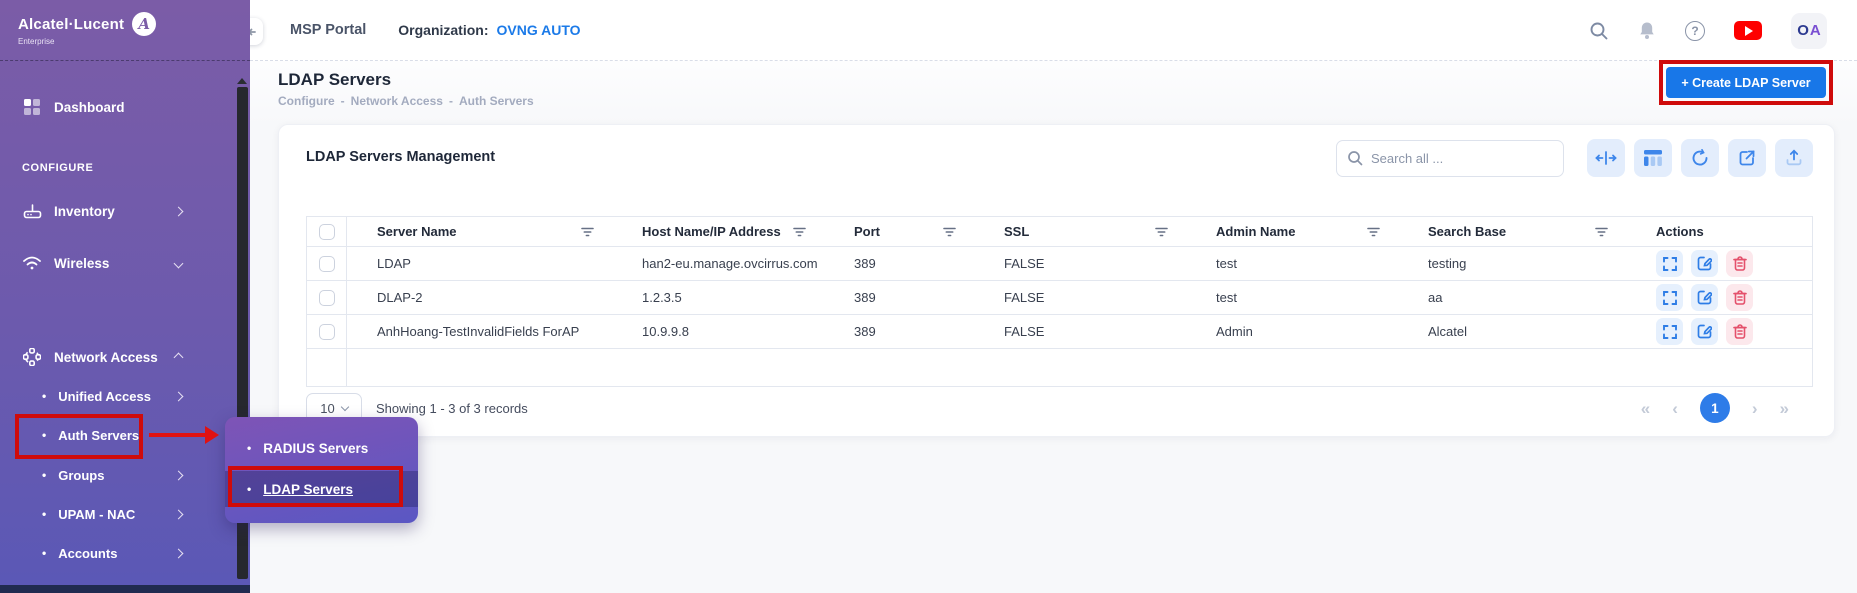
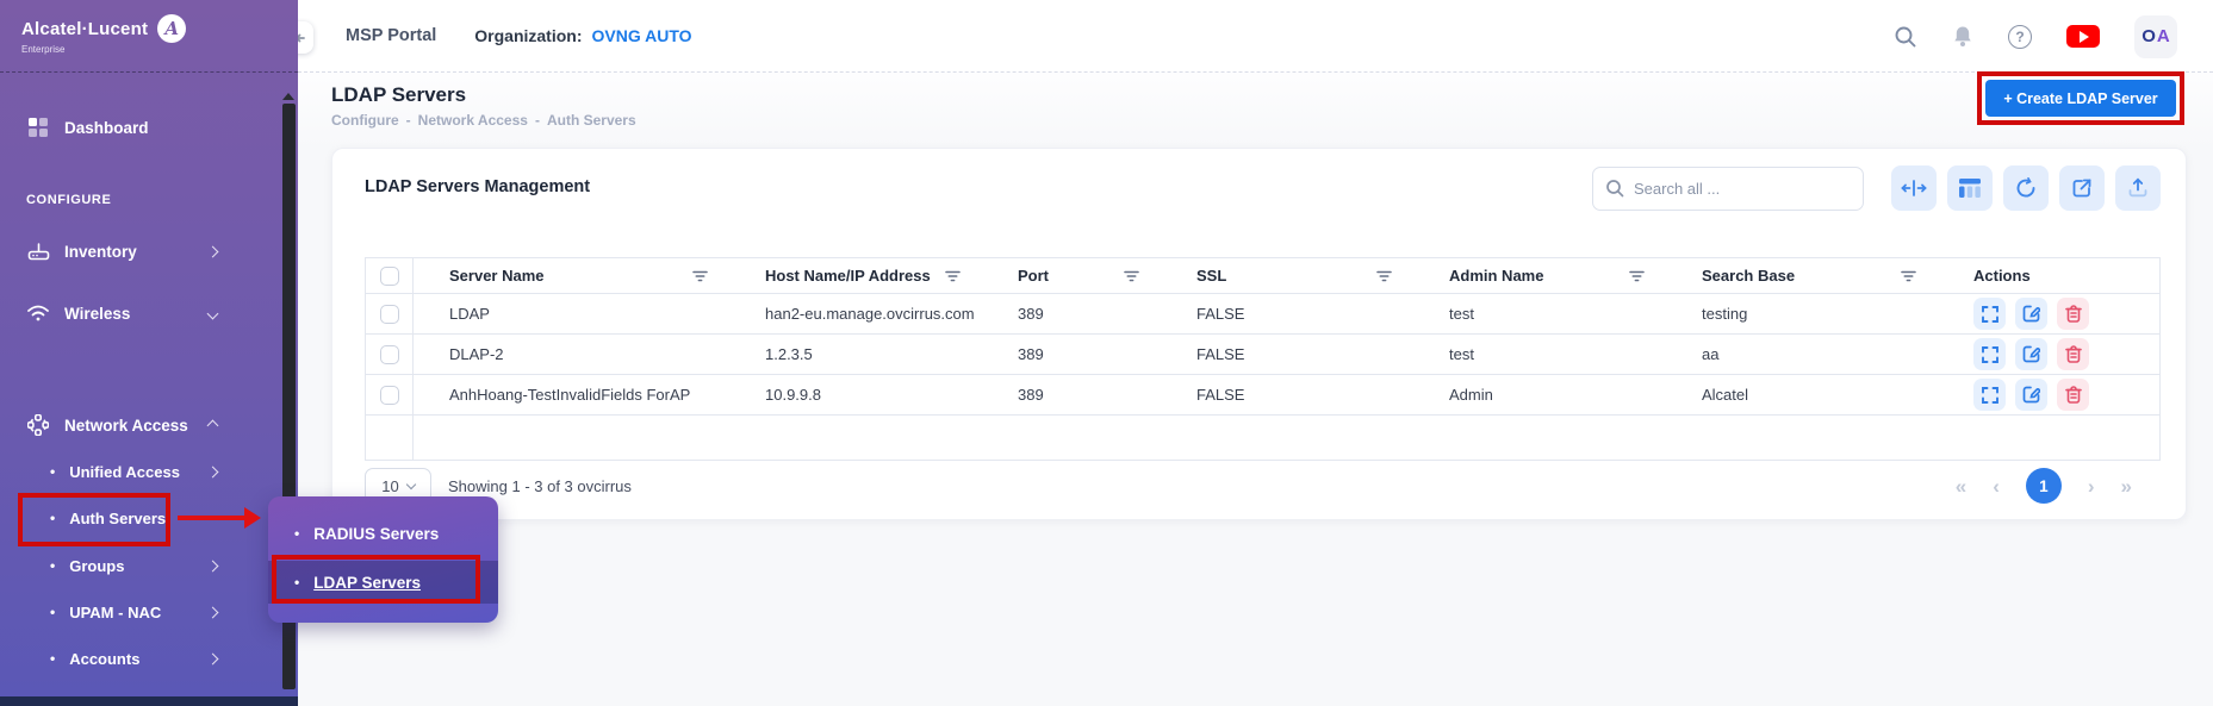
  Alcatel·Lucent
  A
  Enterprise
  Dashboard
  CONFIGURE
  Inventory
  Wireless
  Network Access
  Unified Access
  Auth Servers
  Groups
  UPAM - NAC
  Accounts
  MSP Portal
  Organization:
  OVNG AUTO
  ?
  O
  A
  LDAP Servers
  Configure - Network Access - Auth Servers
  + Create LDAP Server
  LDAP Servers Management
  Search all ...
  Server Name
  Host Name/IP Address
  Port
  SSL
  Admin Name
  Search Base
  Actions
  LDAP
  han2-eu.manage.ovcirrus.com
  389
  FALSE
  test
  testing
  DLAP-2
  1.2.3.5
  389
  FALSE
  test
  aa
  AnhHoang-TestInvalidFields ForAP
  10.9.9.8
  389
  FALSE
  Admin
  Alcatel
  10
- Showing 1 - 3 of 3 records
+ Showing 1 - 3 of 3 ovcirrus
  «
  ‹
  1
  ›
  »
  RADIUS Servers
  LDAP Servers
